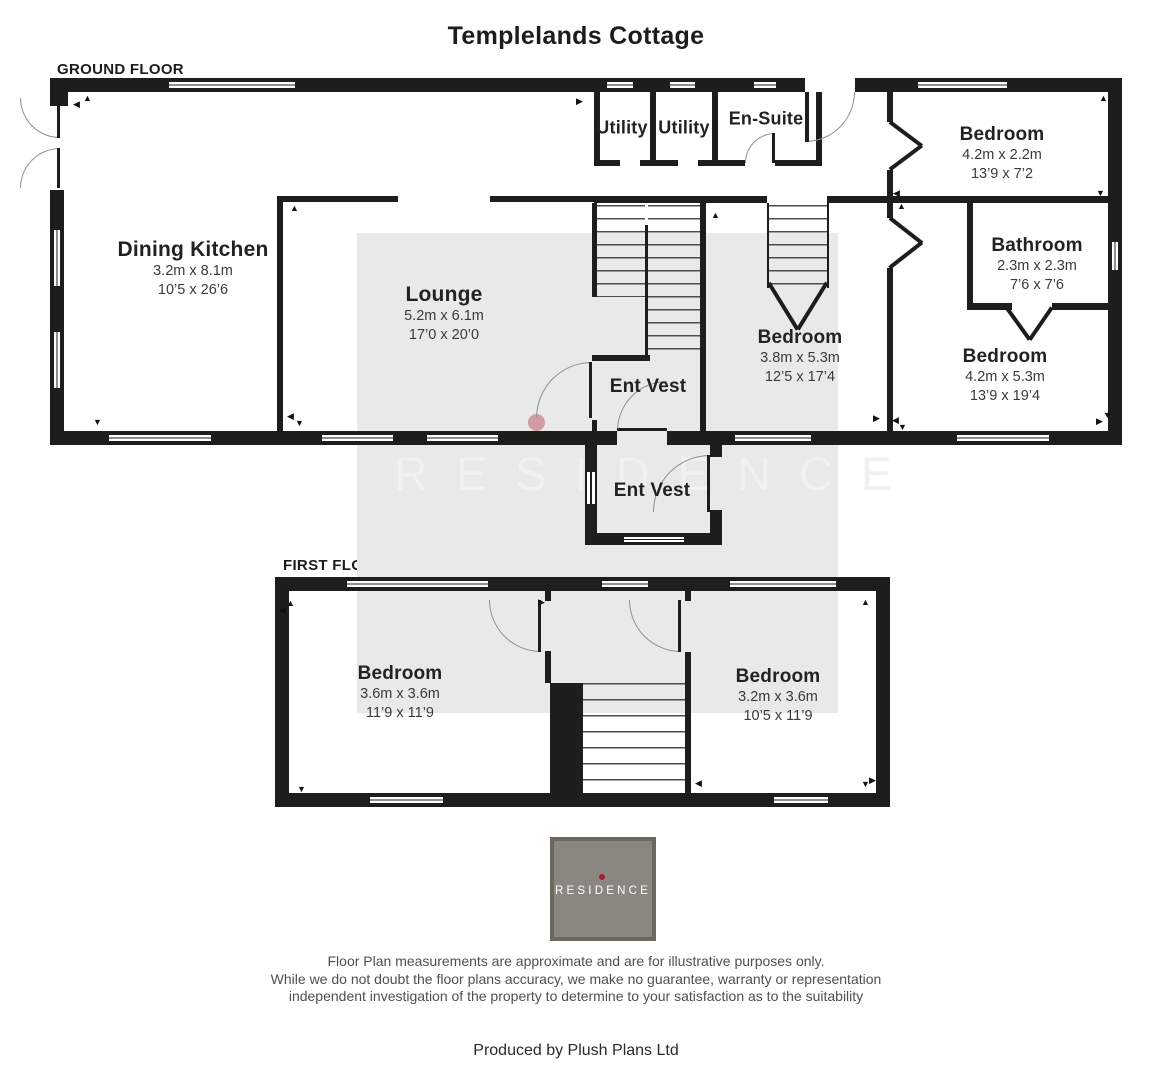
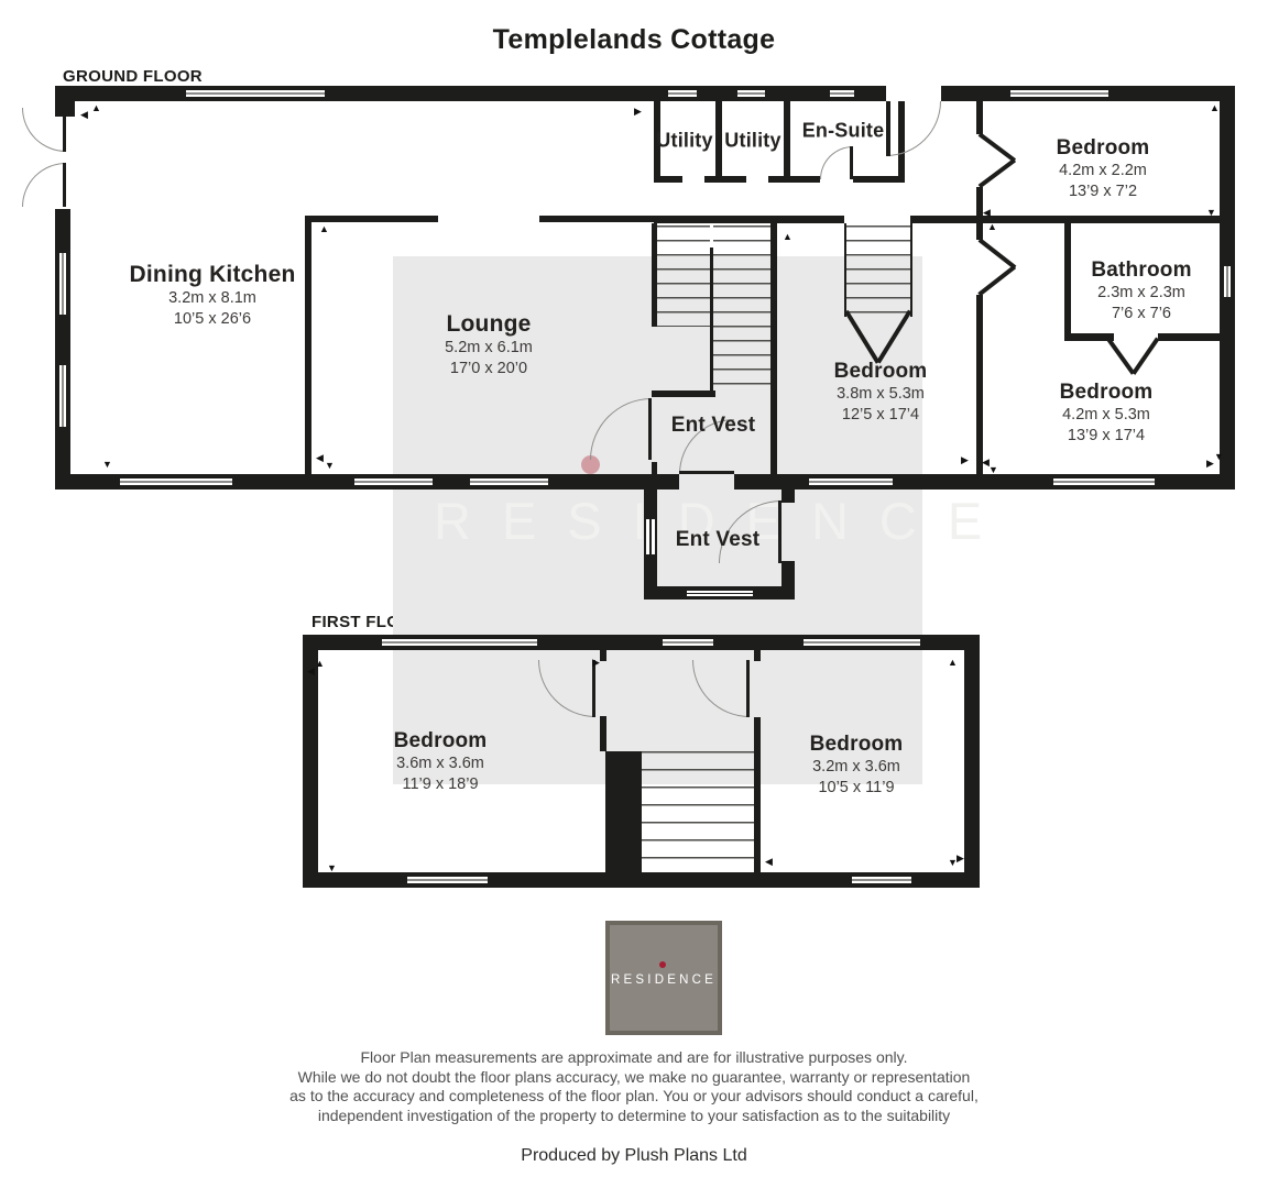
  Templelands Cottage
  GROUND FLOOR
  FIRST FL
  RESDNCE
  ▲
  ◀
  ▼
  ▲
  ◀
  ▼
  ▶
  ▲
  ▶
  ◀
  ▲
  ◀
  ▼
  ▲
  ▼
  ▶
  ▼
  ▲
  ▶
  ▲
  ▼
  ◀
  ▼
  ▶
  Dining Kitchen
  3.2m x 8.1m
  10’5 x 26’6
  Utility
  Utility
  En-Suite
  Bedroom
  4.2m x 2.2m
  13’9 x 7’2
  Lounge
  5.2m x 6.1m
  17’0 x 20’0
  Bathroom
  2.3m x 2.3m
  7’6 x 7’6
  Bedroom
  3.8m x 5.3m
  12’5 x 17’4
  Bedroom
  4.2m x 5.3m
- 13’9 x 19’4
+ 13’9 x 17’4
  Ent Vest
  Ent Vest
  Bedroom
  3.6m x 3.6m
- 11’9 x 11’9
+ 11’9 x 18’9
  Bedroom
  3.2m x 3.6m
  10’5 x 11’9
  RESIDENCE
  Floor Plan measurements are approximate and are for illustrative purposes only.
  While we do not doubt the floor plans accuracy, we make no guarantee, warranty or representation
+ as to the accuracy and completeness of the floor plan. You or your advisors should conduct a careful,
  independent investigation of the property to determine to your satisfaction as to the suitability
  Produced by Plush Plans Ltd
